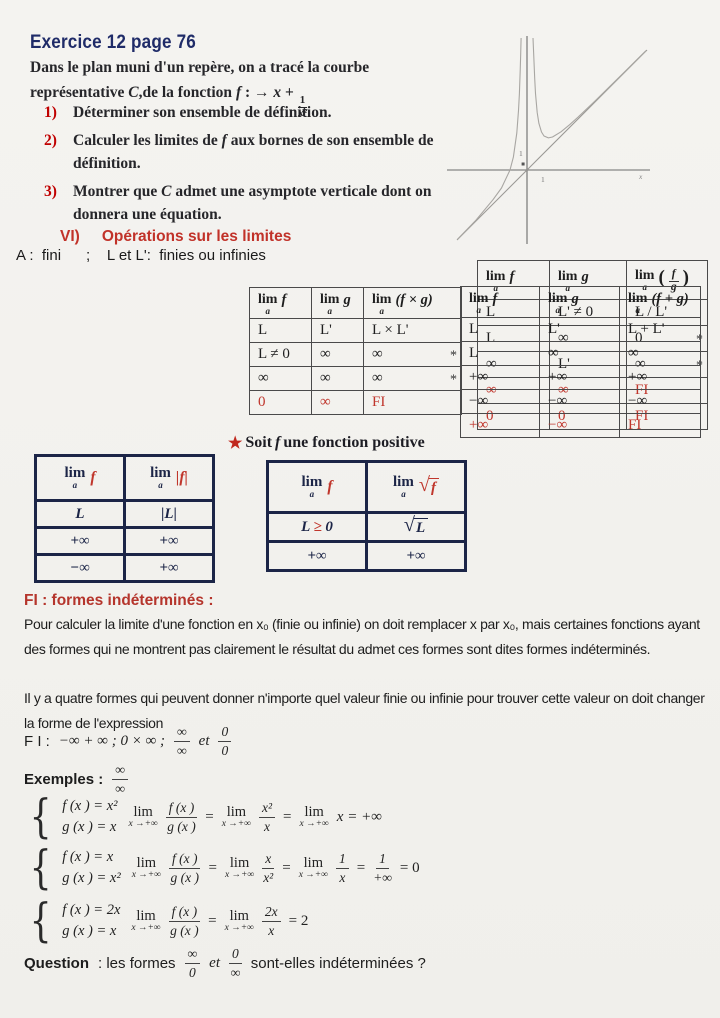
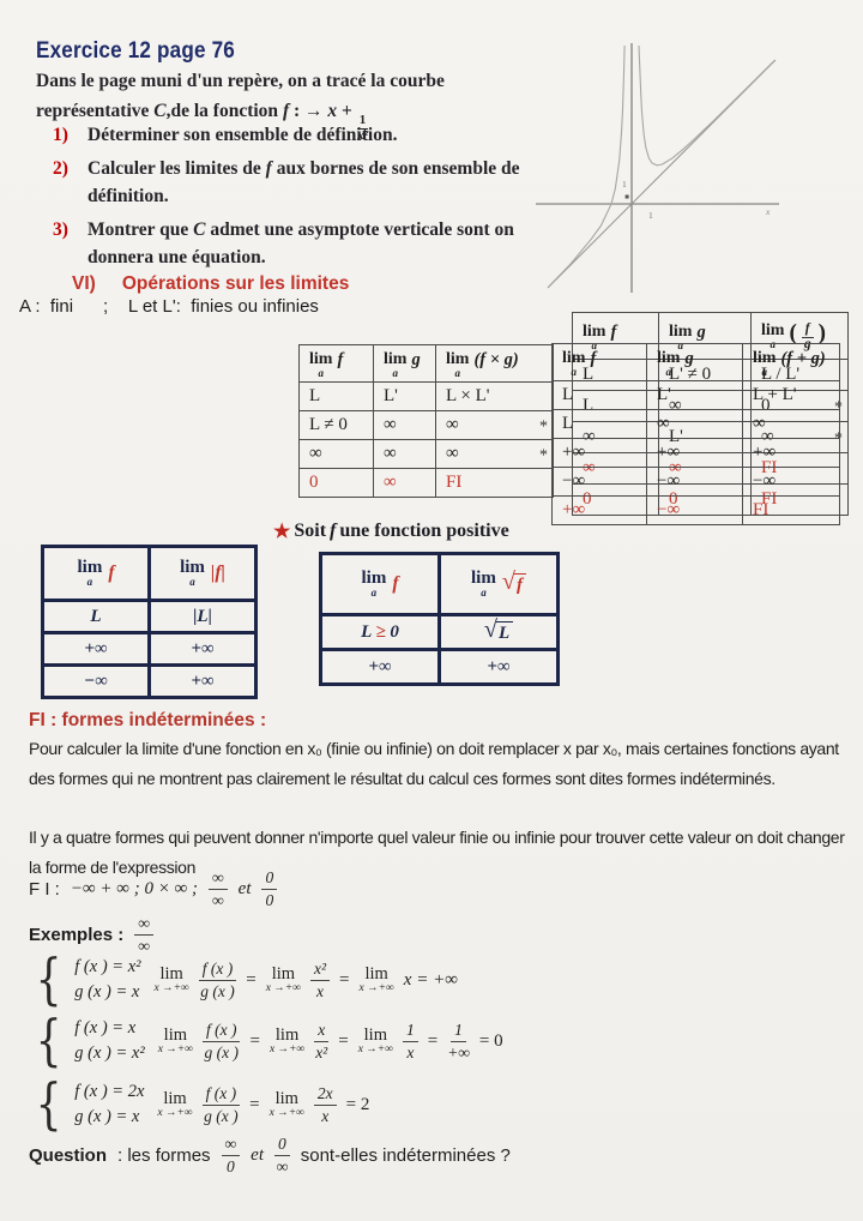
  Exercice 12 page 76
- Dans le plan muni d'un repère, on a tracé la courbe
+ Dans le page muni d'un repère, on a tracé la courbe
  représentative C,de la fonction f : → x +
  1
  x²
  1)
  Déterminer son ensemble de définition.
  2)
  Calculer les limites de f aux bornes de son ensemble de définition.
  3)
- Montrer que C admet une asymptote verticale dont on donnera une équation.
+ Montrer que C admet une asymptote verticale sont on donnera une équation.
  VI)
  Opérations sur les limites
  A : fini ; L et L': finies ou infinies
  1
  1
  x
  limaf	limag	lima(f × g)
  L	L'	L × L'
  L ≠ 0	∞	∞ *
  ∞	∞	∞ *
  0	∞	FI
  limaf	limag	lima( fg)
  L	L' ≠ 0	L / L'
  L	∞	0 *
  ∞	L'	∞ *
  ∞	∞	FI
  0	0	FI
  limaf	limag	lima(f + g)
  L	L'	L + L'
  L	∞	∞
  +∞	+∞	+∞
  −∞	−∞	−∞
  +∞	−∞	FI
  ★
  Soit
  f
  une fonction positive
  limaf	lima|f|
  L	|L|
  +∞	+∞
  −∞	+∞
  limaf	lima√f
  L ≥ 0	√L
  +∞	+∞
- FI : formes indéterminés :
+ FI : formes indéterminées :
- Pour calculer la limite d'une fonction en x₀ (finie ou infinie) on doit remplacer x par x₀, mais certaines fonctions ayant des formes qui ne montrent pas clairement le résultat du admet ces formes sont dites formes indéterminés.
+ Pour calculer la limite d'une fonction en x₀ (finie ou infinie) on doit remplacer x par x₀, mais certaines fonctions ayant des formes qui ne montrent pas clairement le résultat du calcul ces formes sont dites formes indéterminés.
  Il y a quatre formes qui peuvent donner n'importe quel valeur finie ou infinie pour trouver cette valeur on doit changer la forme de l'expression
  F I :
  −∞ + ∞ ; 0 × ∞ ;
  ∞
  ∞
  et
  0
  0
  Exemples :
  ∞
  ∞
  {
  f (x ) = x²
  g (x ) = x
  lim
  x →+∞
  f (x )
  g (x )
  =
  lim
  x →+∞
  x²
  x
  =
  lim
  x →+∞
  x = +∞
  {
  f (x ) = x
  g (x ) = x²
  lim
  x →+∞
  f (x )
  g (x )
  =
  lim
  x →+∞
  x
  x²
  =
  lim
  x →+∞
  1
  x
  =
  1
  +∞
  = 0
  {
  f (x ) = 2x
  g (x ) = x
  lim
  x →+∞
  f (x )
  g (x )
  =
  lim
  x →+∞
  2x
  x
  = 2
  Question
  : les formes
  ∞
  0
  et
  0
  ∞
  sont-elles indéterminées ?
